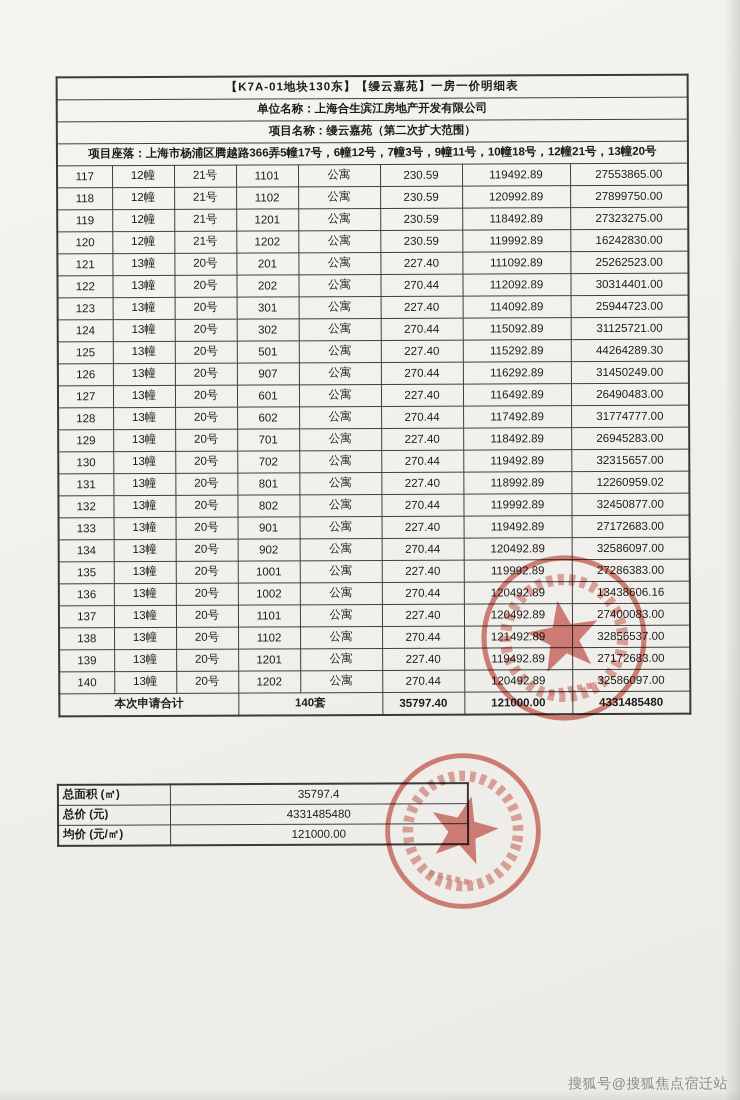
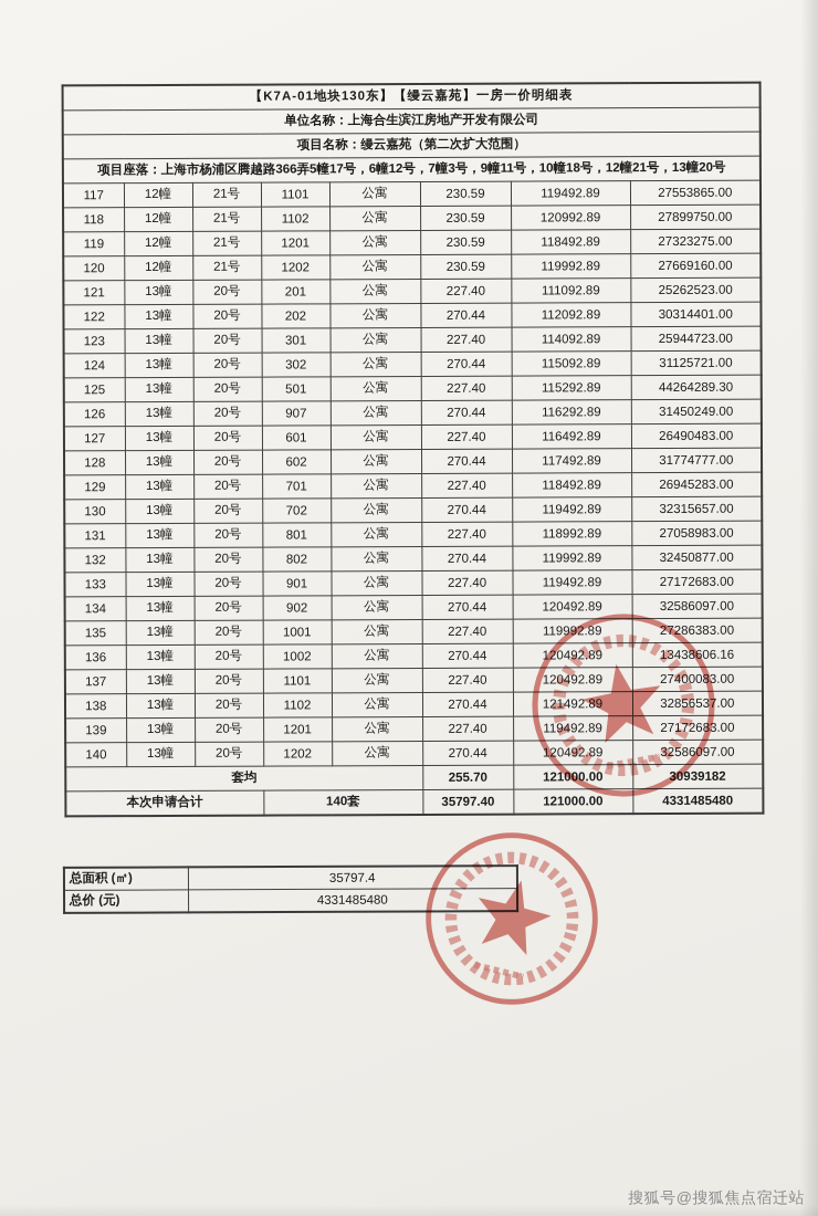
  【K7A-01地块130东】【缦云嘉苑】一房一价明细表
  单位名称：上海合生滨江房地产开发有限公司
  项目名称：缦云嘉苑（第二次扩大范围）
  项目座落：上海市杨浦区腾越路366弄5幢17号，6幢12号，7幢3号，9幢11号，10幢18号，12幢21号，13幢20号
  117	12幢	21号	1101	公寓	230.59	119492.89	27553865.00
  118	12幢	21号	1102	公寓	230.59	120992.89	27899750.00
  119	12幢	21号	1201	公寓	230.59	118492.89	27323275.00
- 120	12幢	21号	1202	公寓	230.59	119992.89	16242830.00
+ 120	12幢	21号	1202	公寓	230.59	119992.89	27669160.00
  121	13幢	20号	201	公寓	227.40	111092.89	25262523.00
  122	13幢	20号	202	公寓	270.44	112092.89	30314401.00
  123	13幢	20号	301	公寓	227.40	114092.89	25944723.00
  124	13幢	20号	302	公寓	270.44	115092.89	31125721.00
  125	13幢	20号	501	公寓	227.40	115292.89	44264289.30
  126	13幢	20号	907	公寓	270.44	116292.89	31450249.00
  127	13幢	20号	601	公寓	227.40	116492.89	26490483.00
  128	13幢	20号	602	公寓	270.44	117492.89	31774777.00
  129	13幢	20号	701	公寓	227.40	118492.89	26945283.00
  130	13幢	20号	702	公寓	270.44	119492.89	32315657.00
- 131	13幢	20号	801	公寓	227.40	118992.89	12260959.02
+ 131	13幢	20号	801	公寓	227.40	118992.89	27058983.00
  132	13幢	20号	802	公寓	270.44	119992.89	32450877.00
  133	13幢	20号	901	公寓	227.40	119492.89	27172683.00
  134	13幢	20号	902	公寓	270.44	120492.89	32586097.00
  135	13幢	20号	1001	公寓	227.40	119992.89	27286383.00
  136	13幢	20号	1002	公寓	270.44	120492.89	13438606.16
  137	13幢	20号	1101	公寓	227.40	120492.89	27400083.00
  138	13幢	20号	1102	公寓	270.44	121492.89	32856537.00
  139	13幢	20号	1201	公寓	227.40	119492.89	27172683.00
  140	13幢	20号	1202	公寓	270.44	120492.89	32586097.00
+ 套均	255.70	121000.00	30939182
  本次申请合计	140套	35797.40	121000.00	4331485480
  总面积 (㎡)	35797.4
  总价 (元)	4331485480
- 均价 (元/㎡)	121000.00
  搜狐号@搜狐焦点宿迁站
